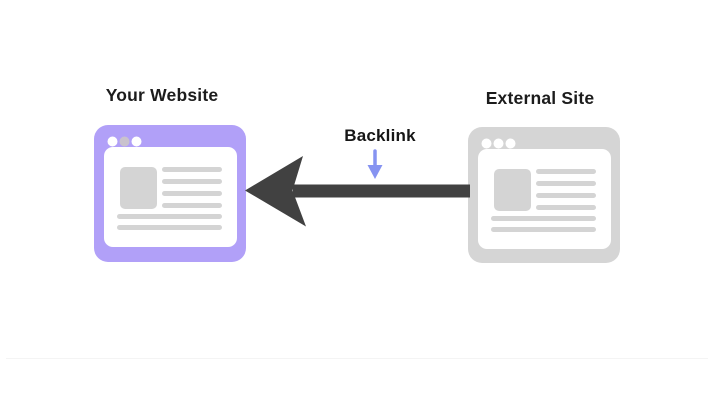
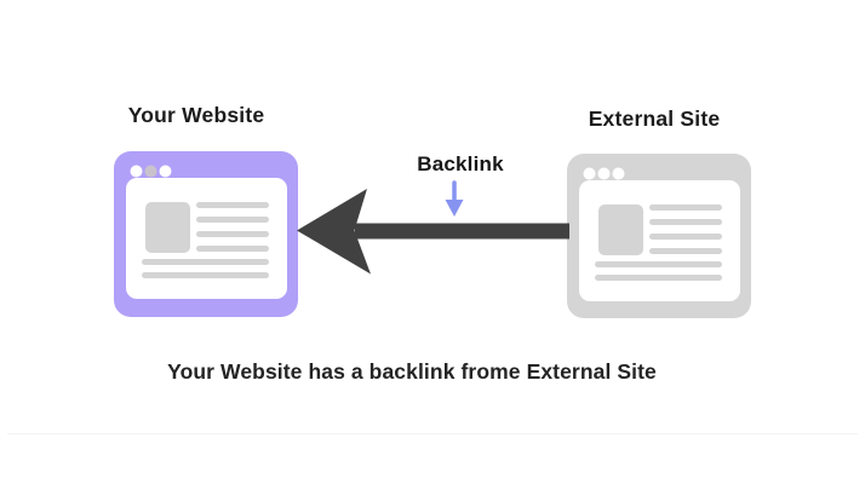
  Your Website
  External Site
  Backlink
+ Your Website has a backlink frome External Site
